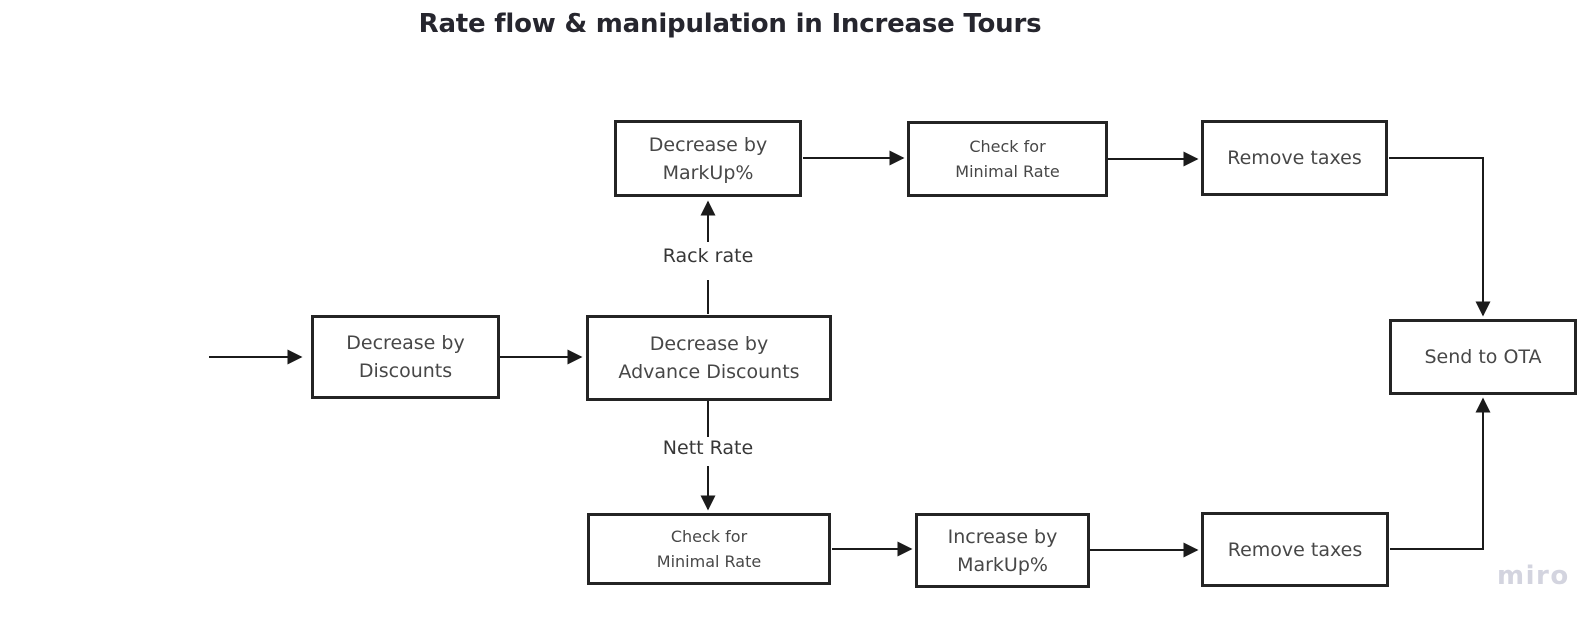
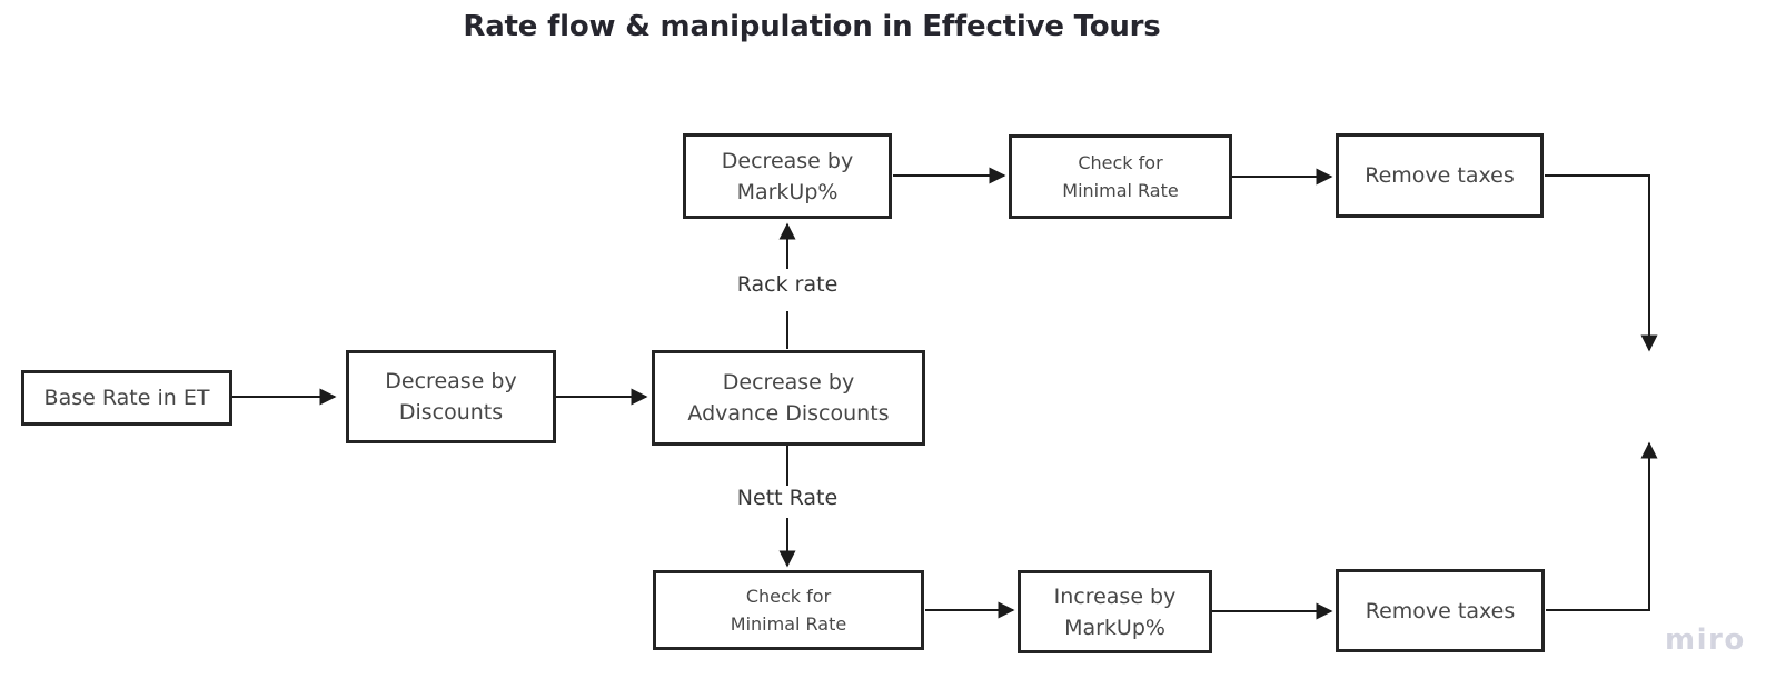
- Rate flow & manipulation in Increase Tours
+ Rate flow & manipulation in Effective Tours
+ Base Rate in ET
  Decrease by
  Discounts
  Decrease by
  Advance Discounts
  Decrease by
  MarkUp%
  Check for
  Minimal Rate
  Remove taxes
- Send to OTA
  Check for
  Minimal Rate
  Increase by
  MarkUp%
  Remove taxes
  Rack rate
  Nett Rate
  miro
